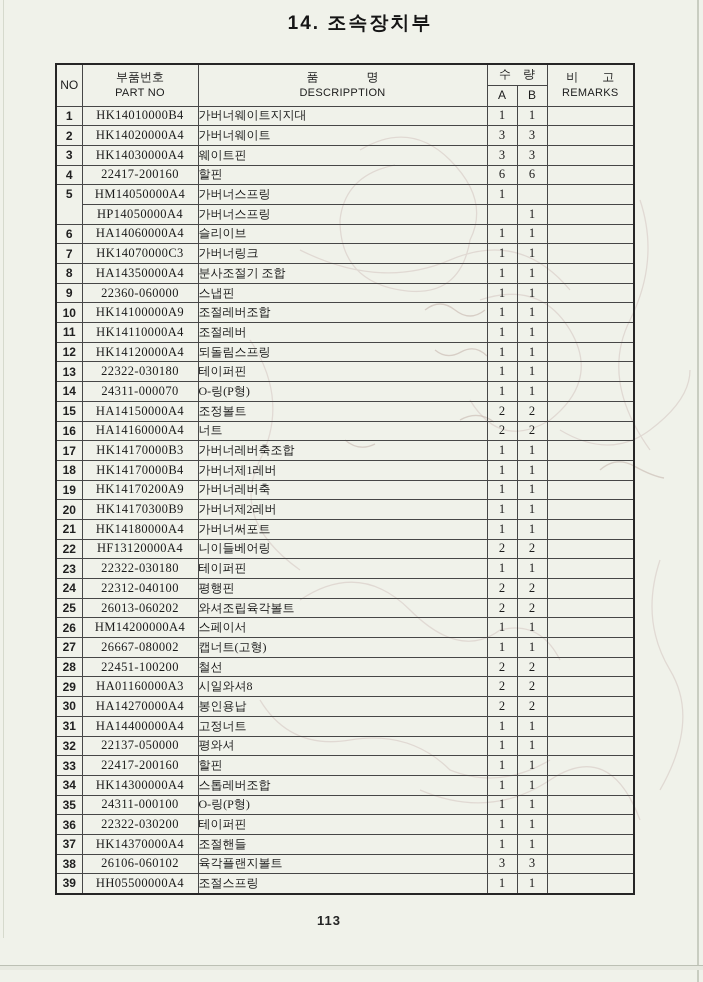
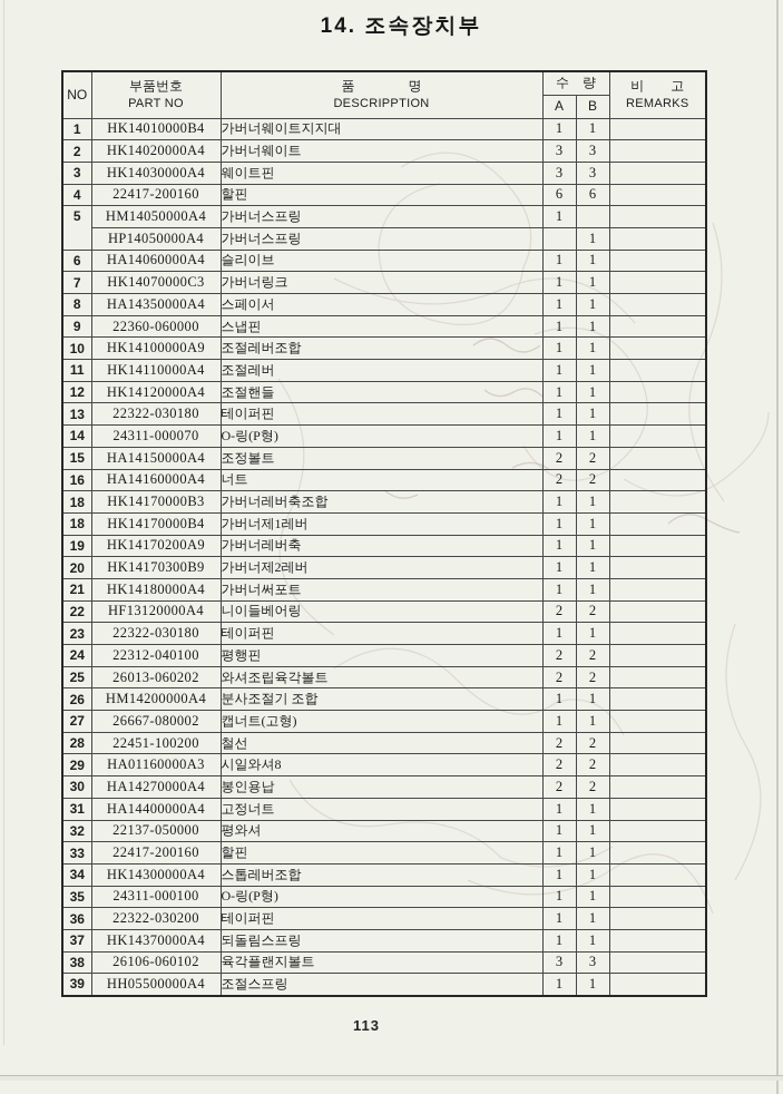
  14. 조속장치부
  NO	부품번호 PART NO	품 명 DESCRIPPTION	수 량	비 고 REMARKS
  A	B
  1	HK14010000B4	가버너웨이트지지대	1	1
  2	HK14020000A4	가버너웨이트	3	3
  3	HK14030000A4	웨이트핀	3	3
  4	22417-200160	할핀	6	6
  5	HM14050000A4	가버너스프링	1
  HP14050000A4	가버너스프링		1
  6	HA14060000A4	슬리이브	1	1
  7	HK14070000C3	가버너링크	1	1
- 8	HA14350000A4	분사조절기 조합	1	1
+ 8	HA14350000A4	스페이서	1	1
  9	22360-060000	스냅핀	1	1
  10	HK14100000A9	조절레버조합	1	1
  11	HK14110000A4	조절레버	1	1
- 12	HK14120000A4	되돌림스프링	1	1
+ 12	HK14120000A4	조절핸들	1	1
  13	22322-030180	테이퍼핀	1	1
  14	24311-000070	O-링(P형)	1	1
  15	HA14150000A4	조정볼트	2	2
  16	HA14160000A4	너트	2	2
- 17	HK14170000B3	가버너레버축조합	1	1
+ 18	HK14170000B3	가버너레버축조합	1	1
  18	HK14170000B4	가버너제1레버	1	1
  19	HK14170200A9	가버너레버축	1	1
  20	HK14170300B9	가버너제2레버	1	1
  21	HK14180000A4	가버너써포트	1	1
  22	HF13120000A4	니이들베어링	2	2
  23	22322-030180	테이퍼핀	1	1
  24	22312-040100	평행핀	2	2
  25	26013-060202	와셔조립육각볼트	2	2
- 26	HM14200000A4	스페이서	1	1
+ 26	HM14200000A4	분사조절기 조합	1	1
  27	26667-080002	캡너트(고형)	1	1
  28	22451-100200	철선	2	2
  29	HA01160000A3	시일와셔8	2	2
  30	HA14270000A4	봉인용납	2	2
  31	HA14400000A4	고정너트	1	1
  32	22137-050000	평와셔	1	1
  33	22417-200160	할핀	1	1
  34	HK14300000A4	스톱레버조합	1	1
  35	24311-000100	O-링(P형)	1	1
  36	22322-030200	테이퍼핀	1	1
- 37	HK14370000A4	조절핸들	1	1
+ 37	HK14370000A4	되돌림스프링	1	1
  38	26106-060102	육각플랜지볼트	3	3
  39	HH05500000A4	조절스프링	1	1
  113
